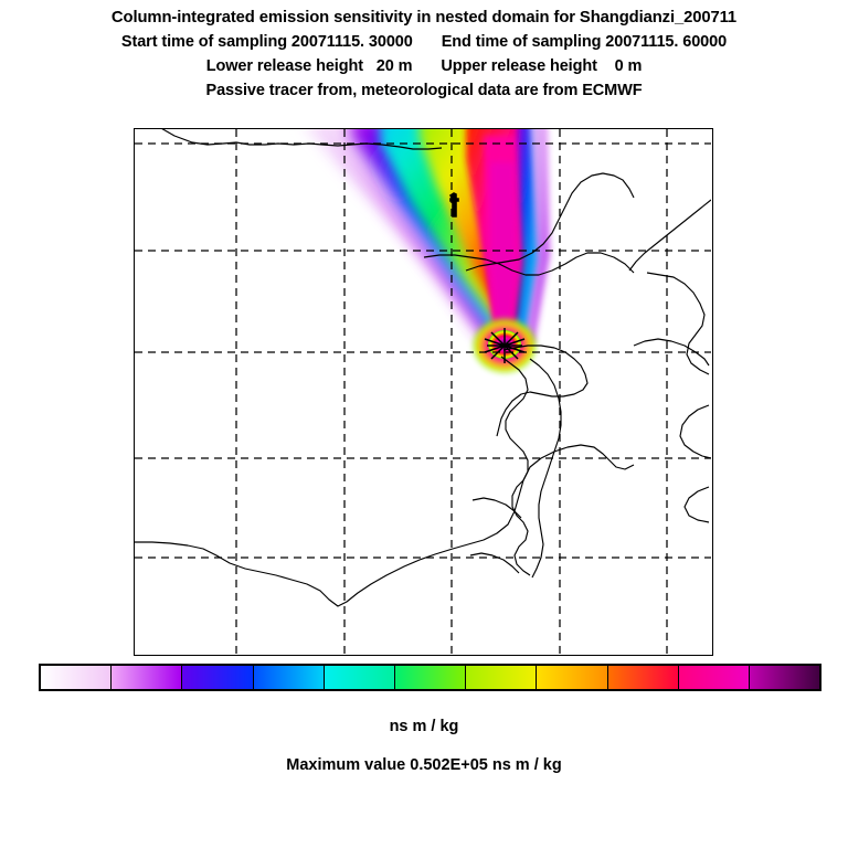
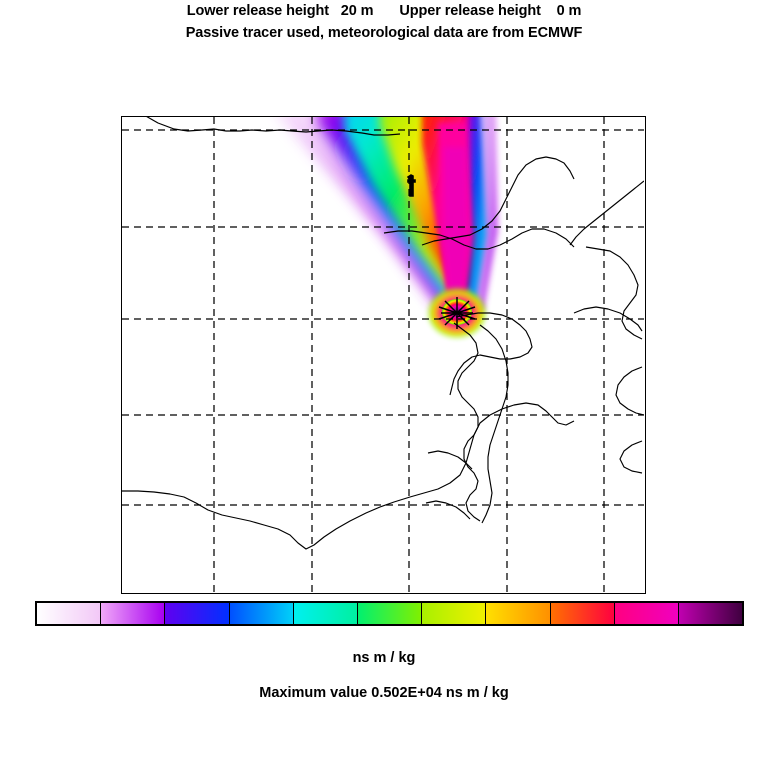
- Column-integrated emission sensitivity in nested domain for Shangdianzi_200711
- Start time of sampling 20071115. 30000 End time of sampling 20071115. 60000
  Lower release height 20 m Upper release height 0 m
- Passive tracer from, meteorological data are from ECMWF
+ Passive tracer used, meteorological data are from ECMWF
  ns m / kg
- Maximum value 0.502E+05 ns m / kg
+ Maximum value 0.502E+04 ns m / kg
